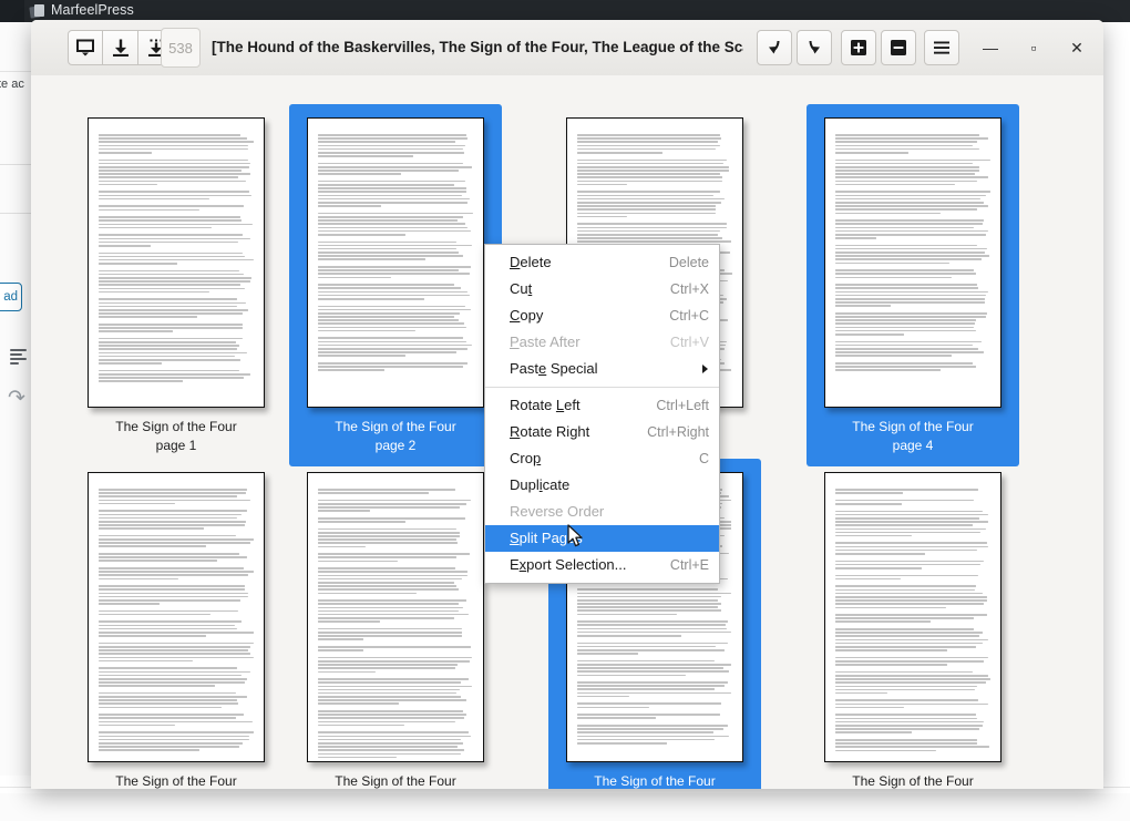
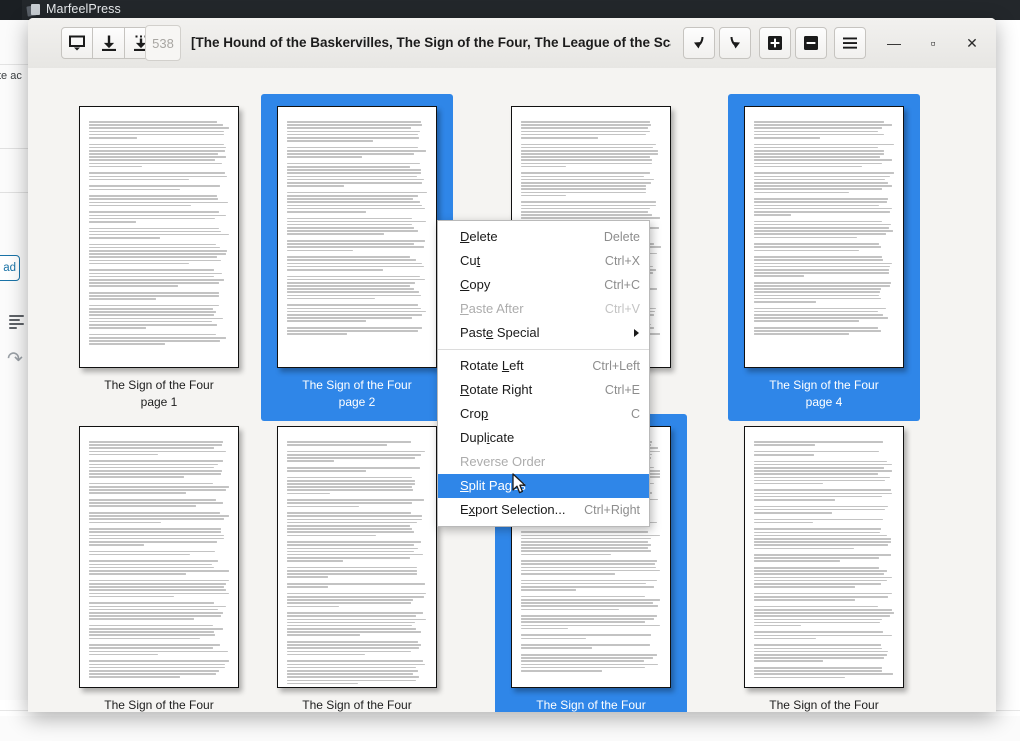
  e ac
  ad
  ↷
  MarfeelPress
  538
  [The Hound of the Baskervilles, The Sign of the Four, The League of the Sc
  —
  ▫
  ✕
  The Sign of the Four
  page 1
  The Sign of the Four
  page 2
  The Sign of the Four
  page 4
  The Sign of the Four
  The Sign of the Four
  The Sign of the Four
  The Sign of the Four
  Delete
  Delete
  Cut
  Ctrl+X
  Copy
  Ctrl+C
  Paste After
  Ctrl+V
  Paste Special
  Rotate Left
  Ctrl+Left
  Rotate Right
- Ctrl+Right
+ Ctrl+E
  Crop
  C
  Duplicate
  Reverse Order
  Split Pag
  Export Selection...
- Ctrl+E
+ Ctrl+Right
